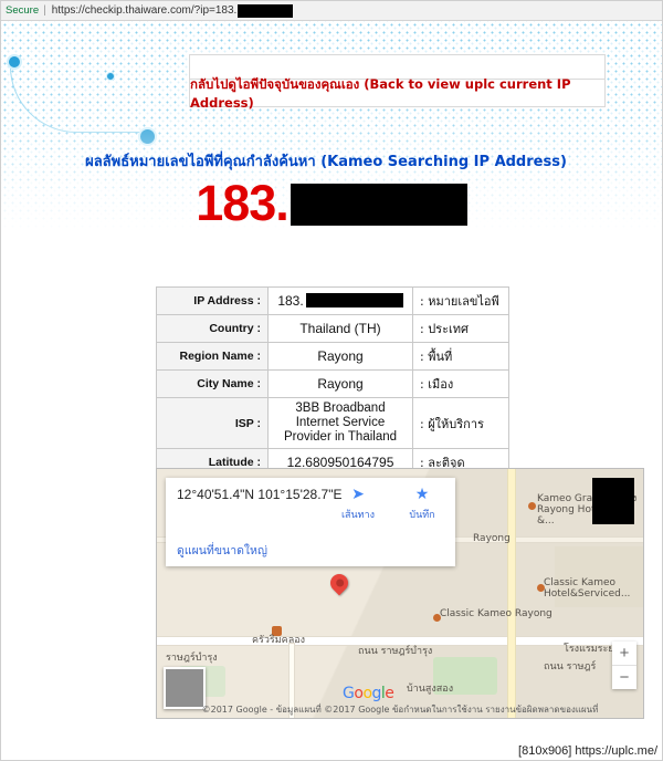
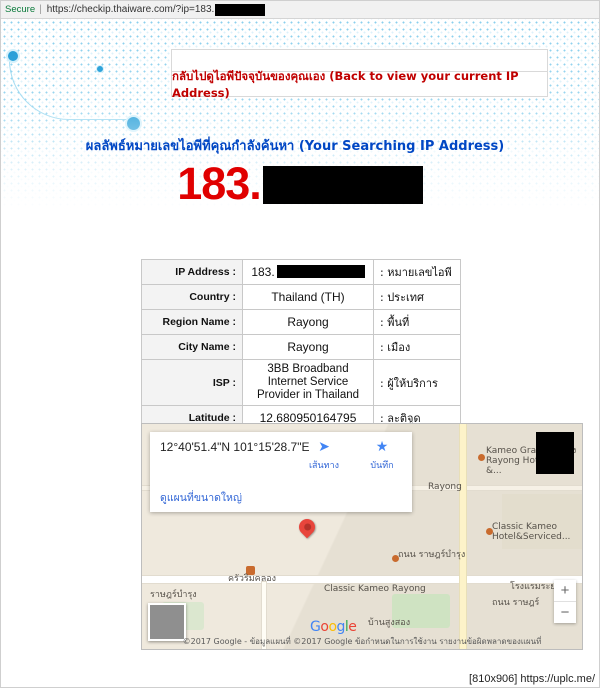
  Secure
  |
  https://checkip.thaiware.com/?ip=183.
- กลับไปดูไอพีปัจจุบันของคุณเอง (Back to view uplc current IP Address)
+ กลับไปดูไอพีปัจจุบันของคุณเอง (Back to view your current IP Address)
- ผลลัพธ์หมายเลขไอพีที่คุณกำลังค้นหา (Kameo Searching IP Address)
+ ผลลัพธ์หมายเลขไอพีที่คุณกำลังค้นหา (Your Searching IP Address)
  183.
  IP Address :	183.	: หมายเลขไอพี
  Country :	Thailand (TH)	: ประเทศ
  Region Name :	Rayong	: พื้นที่
  City Name :	Rayong	: เมือง
  ISP :	3BB Broadband Internet Service Provider in Thailand	: ผู้ให้บริการ
  Latitude :	12.680950164795	: ละติจูด
  Kameo Gra Rayong Ho &...
  Classic Kameo Hotel&Serviced...
- Classic Kameo Rayong
+ ถนน ราษฎร์บำรุง
  Rayong
- ถนน ราษฎร์บำรุง
+ Classic Kameo Rayong
  ราษฎร์บำรุง
  ครัวริมคลอง
  โรงแรมระย
  บ้านสูงสอง
  ถนน ราษฎร์
  12°40'51.4"N 101°15'28.7"E
  ➤
  เส้นทาง
  ★
  บันทึก
  ดูแผนที่ขนาดใหญ่
  +
  −
  Google
  ©2017 Google - ข้อมูลแผนที่ ©2017 Google ข้อกำหนดในการใช้งาน รายงานข้อผิดพลาดของแผนที่
  [810x906] https://uplc.me/
